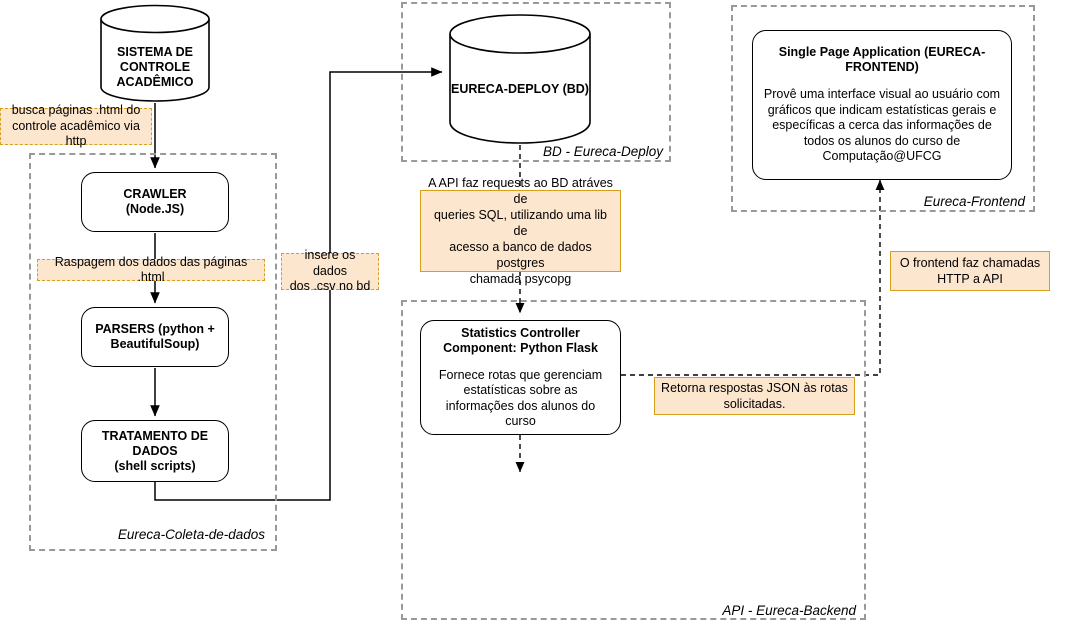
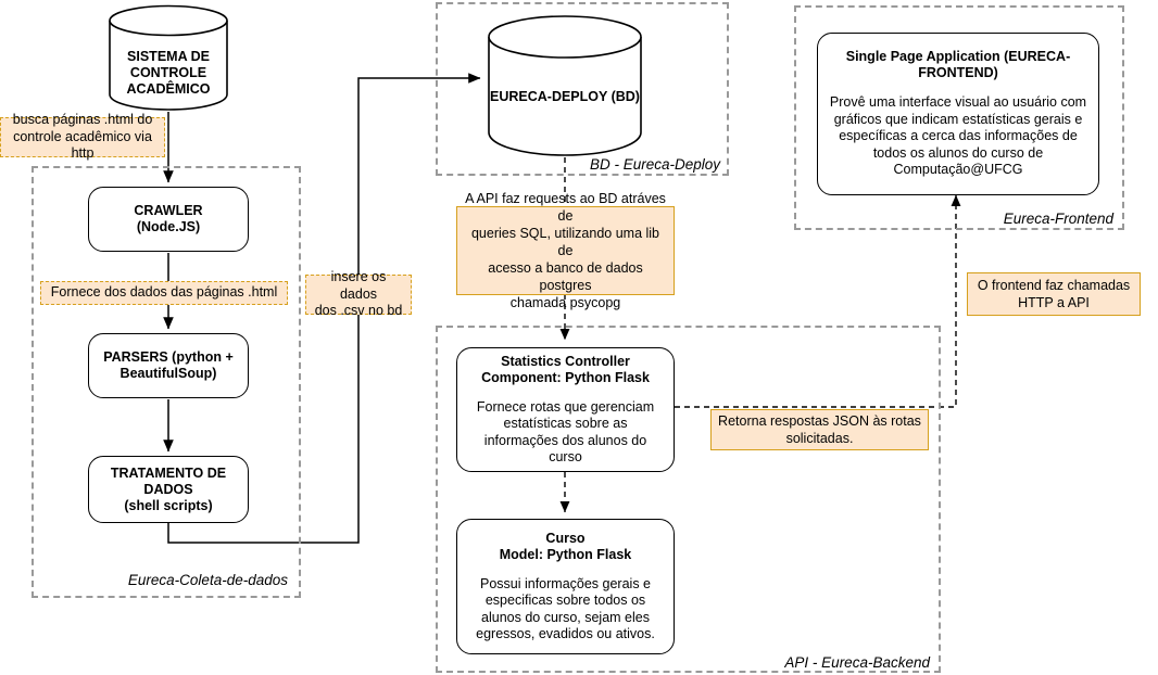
  Eureca-Coleta-de-dados
  BD - Eureca-Deploy
  API - Eureca-Backend
  Eureca-Frontend
  SISTEMA DE
  CONTROLE
  ACADÊMICO
  CRAWLER
  (Node.JS)
  PARSERS (python +
  BeautifulSoup)
  TRATAMENTO DE
  DADOS
  (shell scripts)
  EURECA-DEPLOY (BD)
  Statistics Controller
  Component: Python Flask
  Fornece rotas que gerenciam estatísticas sobre as informações dos alunos do curso
+ Curso
+ Model: Python Flask
+ Possui informações gerais e especificas sobre todos os alunos do curso, sejam eles egressos, evadidos ou ativos.
  Single Page Application (EURECA-
  FRONTEND)
  Provê uma interface visual ao usuário com gráficos que indicam estatísticas gerais e específicas a cerca das informações de todos os alunos do curso de Computação@UFCG
  busca páginas .html do
  controle acadêmico via http
- Raspagem dos dados das páginas .html
+ Fornece dos dados das páginas .html
  insere os dados
  dos .csv no bd
  A API faz requests ao BD atráves de
  queries SQL, utilizando uma lib de
  acesso a banco de dados postgres
  chamada psycopg
  Retorna respostas JSON às rotas
  solicitadas.
  O frontend faz chamadas
  HTTP a API
